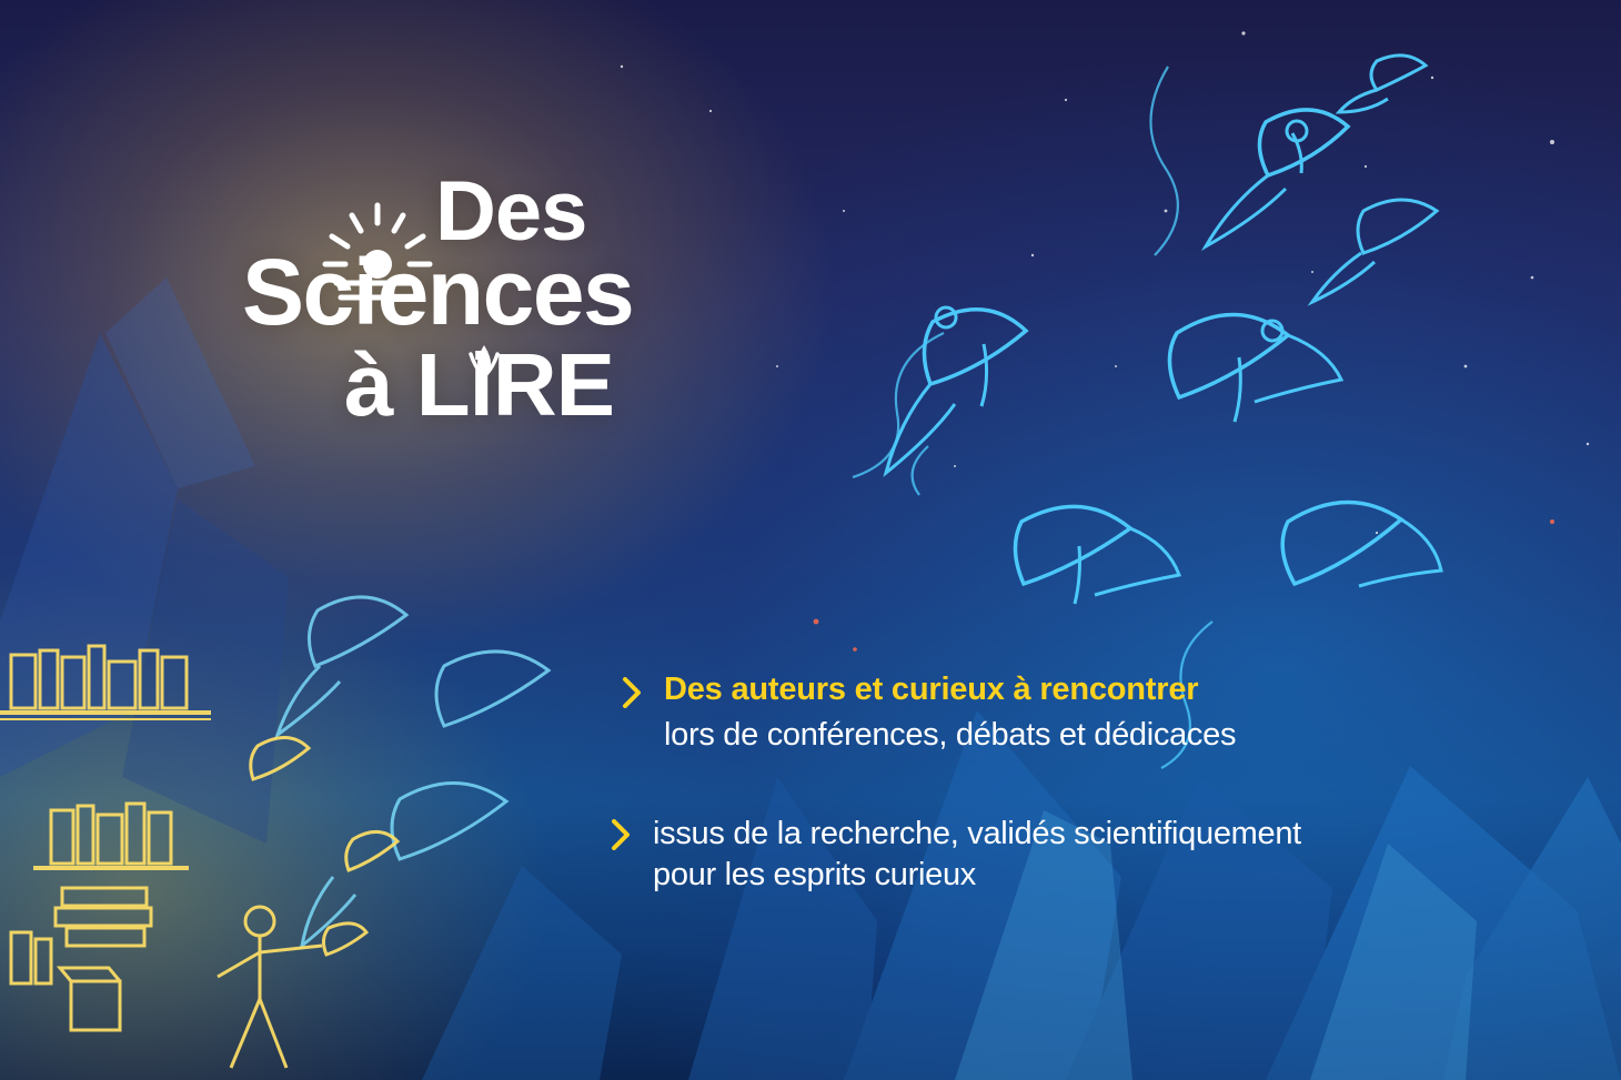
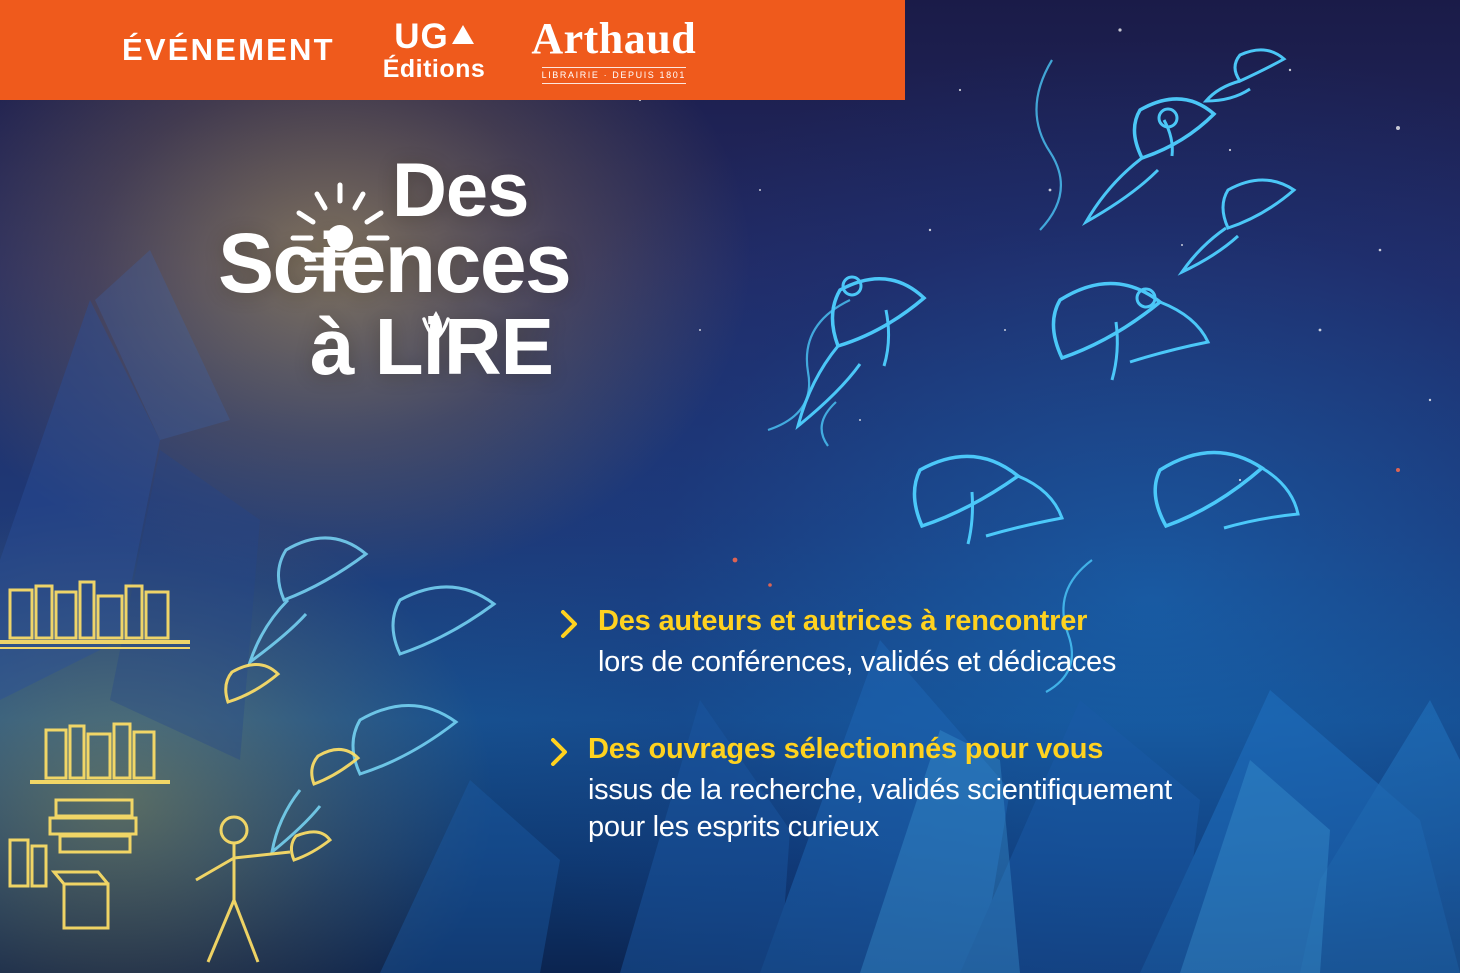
+ ÉVÉNEMENT
+ UG
+ Éditions
+ Arthaud
+ LIBRAIRIE · DEPUIS 1801
  Des
  Sciences
  à LiRE
- Des auteurs et curieux à rencontrer
+ Des auteurs et autrices à rencontrer
- lors de conférences, débats et dédicaces
+ lors de conférences, validés et dédicaces
+ Des ouvrages sélectionnés pour vous
  issus de la recherche, validés scientifiquement
  pour les esprits curieux
